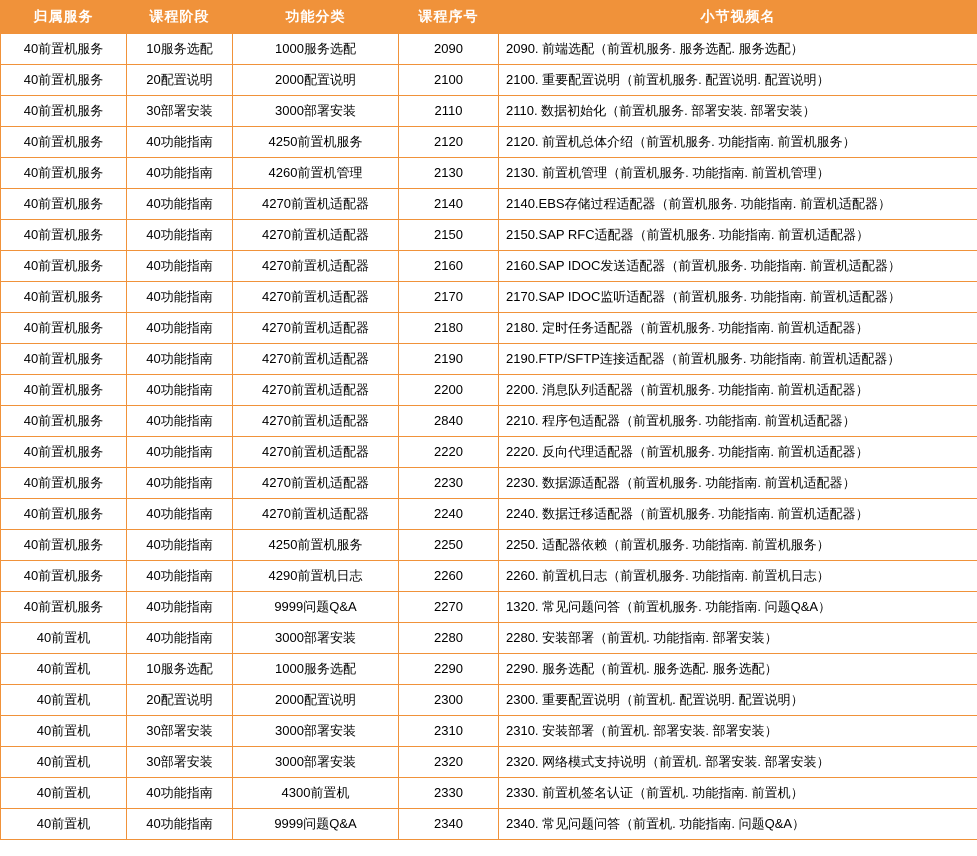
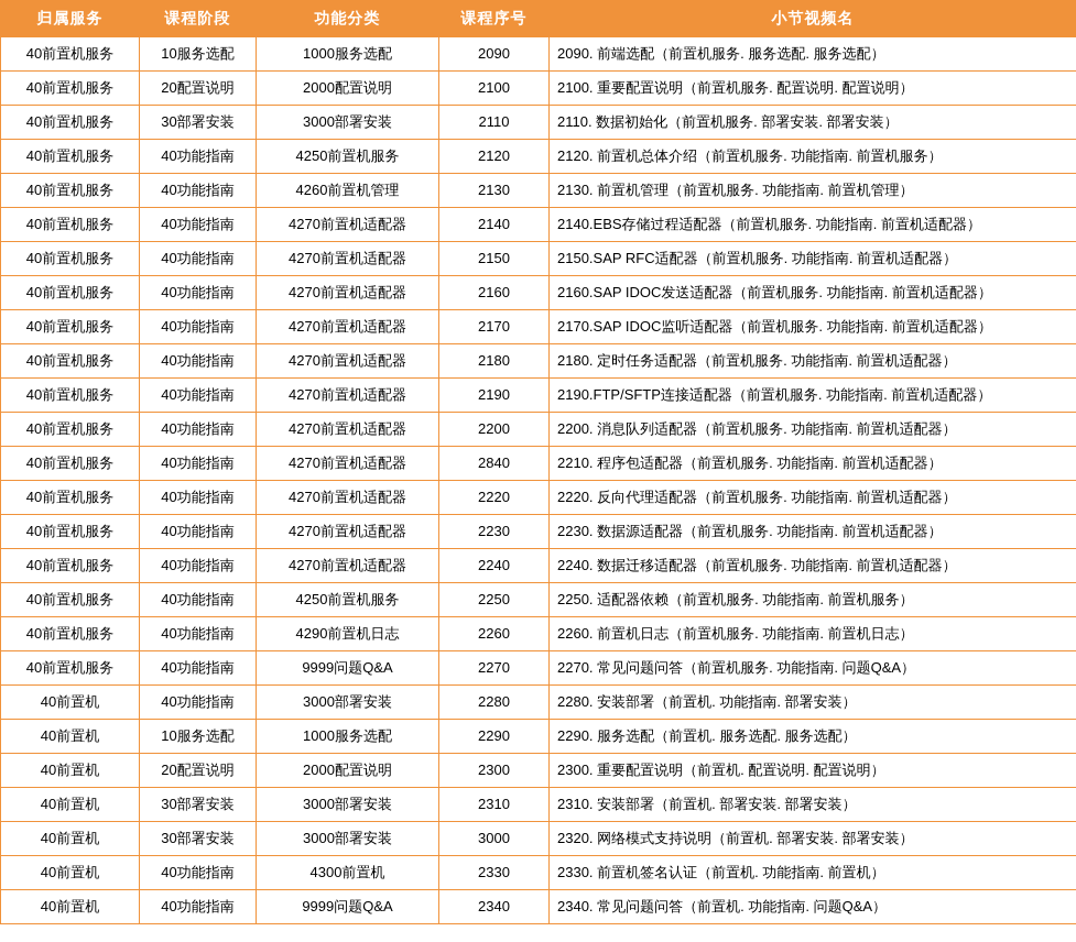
  归属服务	课程阶段	功能分类	课程序号	小节视频名
  40前置机服务	10服务选配	1000服务选配	2090	2090. 前端选配（前置机服务. 服务选配. 服务选配）
  40前置机服务	20配置说明	2000配置说明	2100	2100. 重要配置说明（前置机服务. 配置说明. 配置说明）
  40前置机服务	30部署安装	3000部署安装	2110	2110. 数据初始化（前置机服务. 部署安装. 部署安装）
  40前置机服务	40功能指南	4250前置机服务	2120	2120. 前置机总体介绍（前置机服务. 功能指南. 前置机服务）
  40前置机服务	40功能指南	4260前置机管理	2130	2130. 前置机管理（前置机服务. 功能指南. 前置机管理）
  40前置机服务	40功能指南	4270前置机适配器	2140	2140.EBS存储过程适配器（前置机服务. 功能指南. 前置机适配器）
  40前置机服务	40功能指南	4270前置机适配器	2150	2150.SAP RFC适配器（前置机服务. 功能指南. 前置机适配器）
  40前置机服务	40功能指南	4270前置机适配器	2160	2160.SAP IDOC发送适配器（前置机服务. 功能指南. 前置机适配器）
  40前置机服务	40功能指南	4270前置机适配器	2170	2170.SAP IDOC监听适配器（前置机服务. 功能指南. 前置机适配器）
  40前置机服务	40功能指南	4270前置机适配器	2180	2180. 定时任务适配器（前置机服务. 功能指南. 前置机适配器）
  40前置机服务	40功能指南	4270前置机适配器	2190	2190.FTP/SFTP连接适配器（前置机服务. 功能指南. 前置机适配器）
  40前置机服务	40功能指南	4270前置机适配器	2200	2200. 消息队列适配器（前置机服务. 功能指南. 前置机适配器）
  40前置机服务	40功能指南	4270前置机适配器	2840	2210. 程序包适配器（前置机服务. 功能指南. 前置机适配器）
  40前置机服务	40功能指南	4270前置机适配器	2220	2220. 反向代理适配器（前置机服务. 功能指南. 前置机适配器）
  40前置机服务	40功能指南	4270前置机适配器	2230	2230. 数据源适配器（前置机服务. 功能指南. 前置机适配器）
  40前置机服务	40功能指南	4270前置机适配器	2240	2240. 数据迁移适配器（前置机服务. 功能指南. 前置机适配器）
  40前置机服务	40功能指南	4250前置机服务	2250	2250. 适配器依赖（前置机服务. 功能指南. 前置机服务）
  40前置机服务	40功能指南	4290前置机日志	2260	2260. 前置机日志（前置机服务. 功能指南. 前置机日志）
- 40前置机服务	40功能指南	9999问题Q&A	2270	1320. 常见问题问答（前置机服务. 功能指南. 问题Q&A）
+ 40前置机服务	40功能指南	9999问题Q&A	2270	2270. 常见问题问答（前置机服务. 功能指南. 问题Q&A）
  40前置机	40功能指南	3000部署安装	2280	2280. 安装部署（前置机. 功能指南. 部署安装）
  40前置机	10服务选配	1000服务选配	2290	2290. 服务选配（前置机. 服务选配. 服务选配）
  40前置机	20配置说明	2000配置说明	2300	2300. 重要配置说明（前置机. 配置说明. 配置说明）
  40前置机	30部署安装	3000部署安装	2310	2310. 安装部署（前置机. 部署安装. 部署安装）
- 40前置机	30部署安装	3000部署安装	2320	2320. 网络模式支持说明（前置机. 部署安装. 部署安装）
+ 40前置机	30部署安装	3000部署安装	3000	2320. 网络模式支持说明（前置机. 部署安装. 部署安装）
  40前置机	40功能指南	4300前置机	2330	2330. 前置机签名认证（前置机. 功能指南. 前置机）
  40前置机	40功能指南	9999问题Q&A	2340	2340. 常见问题问答（前置机. 功能指南. 问题Q&A）
